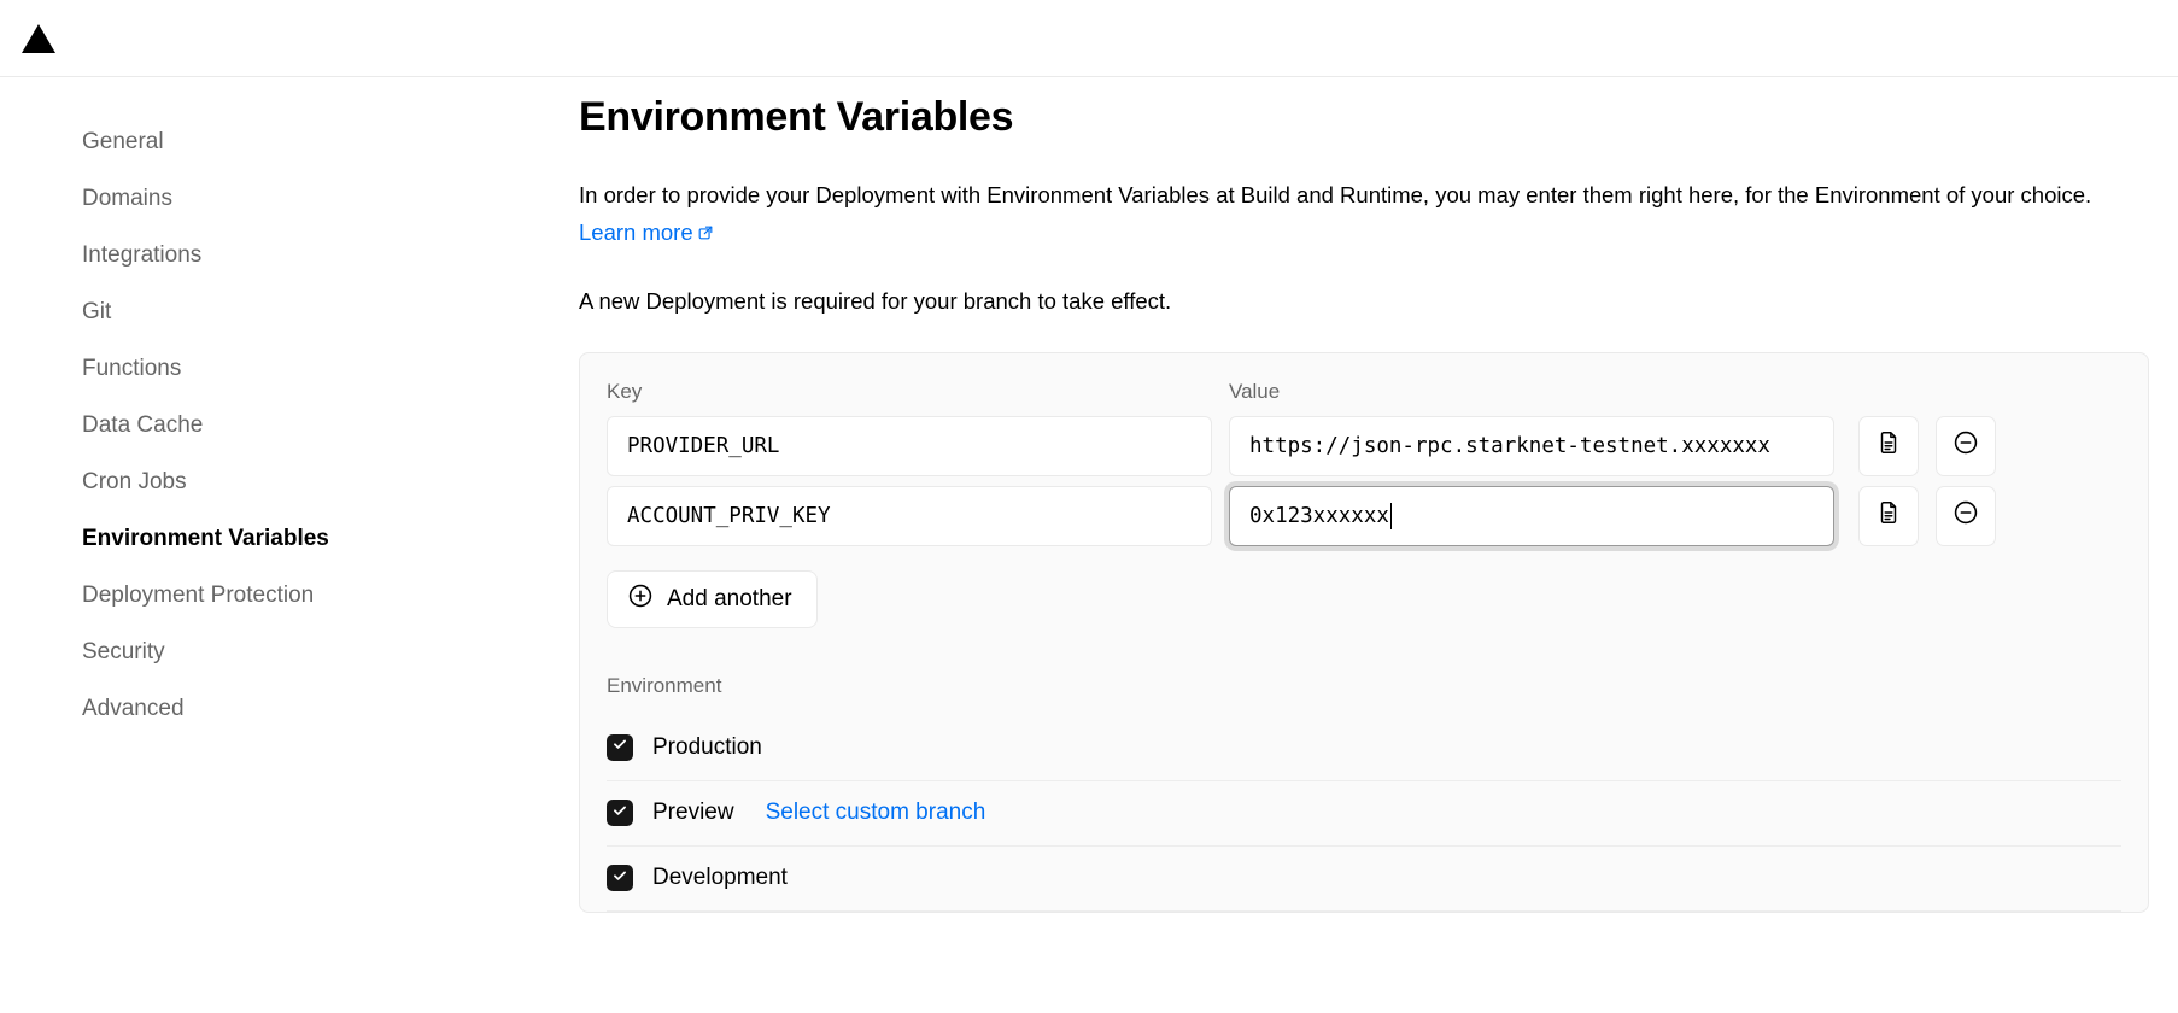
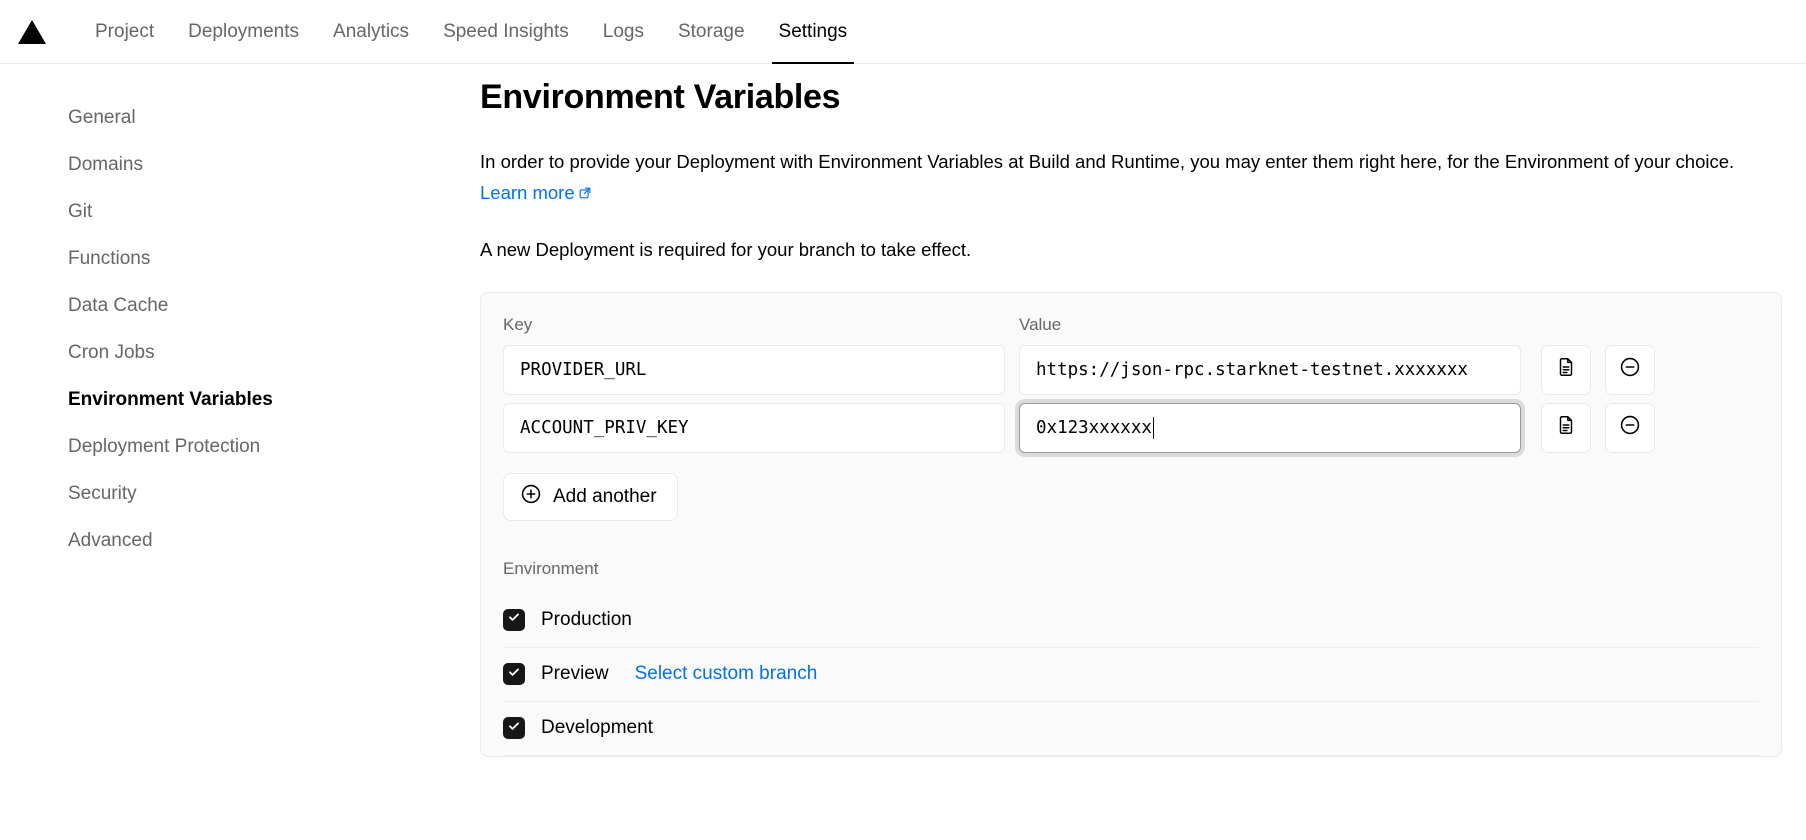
+ Project
+ Deployments
+ Analytics
+ Speed Insights
+ Logs
+ Storage
+ Settings
  General
  Domains
- Integrations
  Git
  Functions
  Data Cache
  Cron Jobs
  Environment Variables
  Deployment Protection
  Security
  Advanced
  Environment Variables
  In order to provide your Deployment with Environment Variables at Build and Runtime, you may enter them right here, for the Environment of your choice. Learn more
  A new Deployment is required for your branch to take effect.
  Key
  Value
  PROVIDER_URL
  https://json-rpc.starknet-testnet.xxxxxxx
  ACCOUNT_PRIV_KEY
  0x123xxxxxx
  Add another
  Environment
  Production
  Preview
  Select custom branch
  Development
